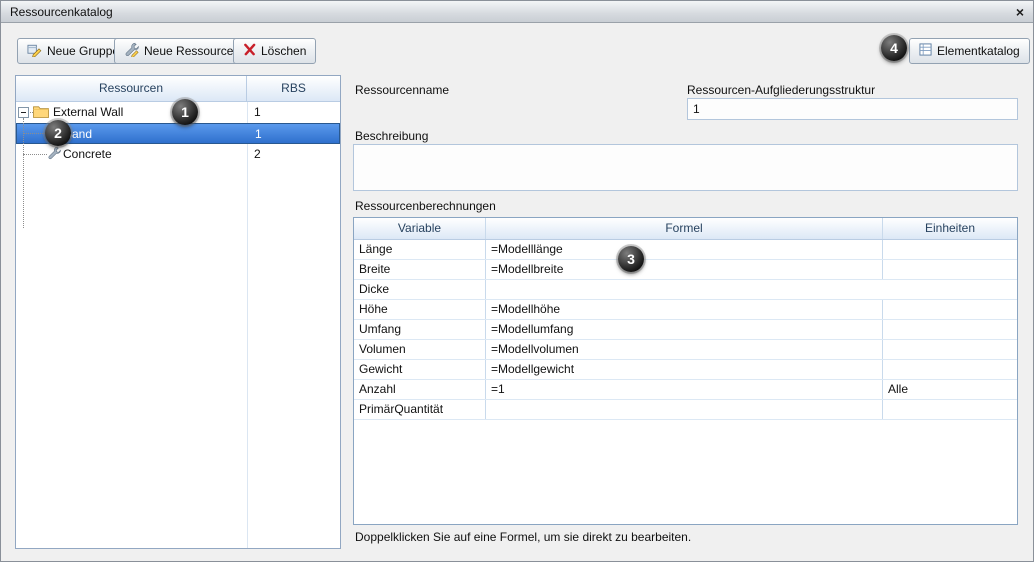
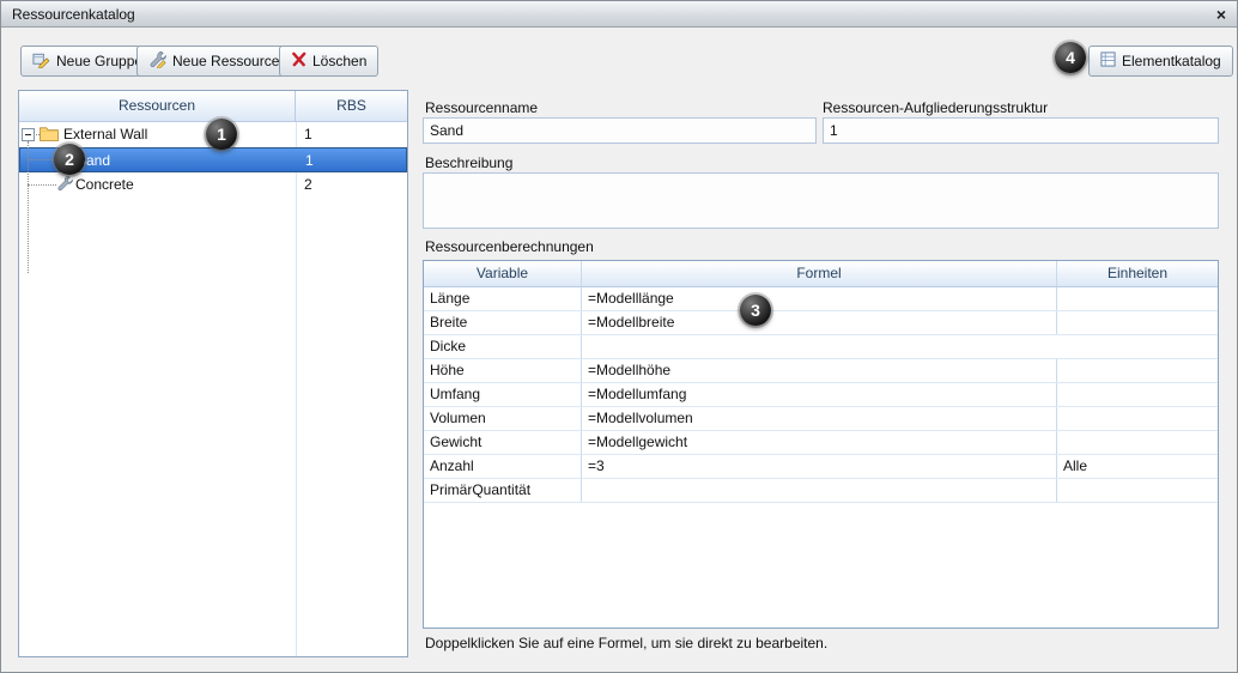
  Ressourcenkatalog
  ×
  Neue Grupp
  Neue Ressource
  Löschen
  Elementkatalog
  Ressourcen
  RBS
  External Wall
  1
  and
  1
  Concrete
  2
  Ressourcenname
+ Sand
  Ressourcen-Aufgliederungsstruktur
  1
  Beschreibung
  Ressourcenberechnungen
  Variable
  Formel
  Einheiten
  Länge
  =Modelllänge
  Breite
  =Modellbreite
  Dicke
  Höhe
  =Modellhöhe
  Umfang
  =Modellumfang
  Volumen
  =Modellvolumen
  Gewicht
  =Modellgewicht
  Anzahl
- =1
+ =3
  Alle
  PrimärQuantität
  Doppelklicken Sie auf eine Formel, um sie direkt zu bearbeiten.
  1
  2
  3
  4
